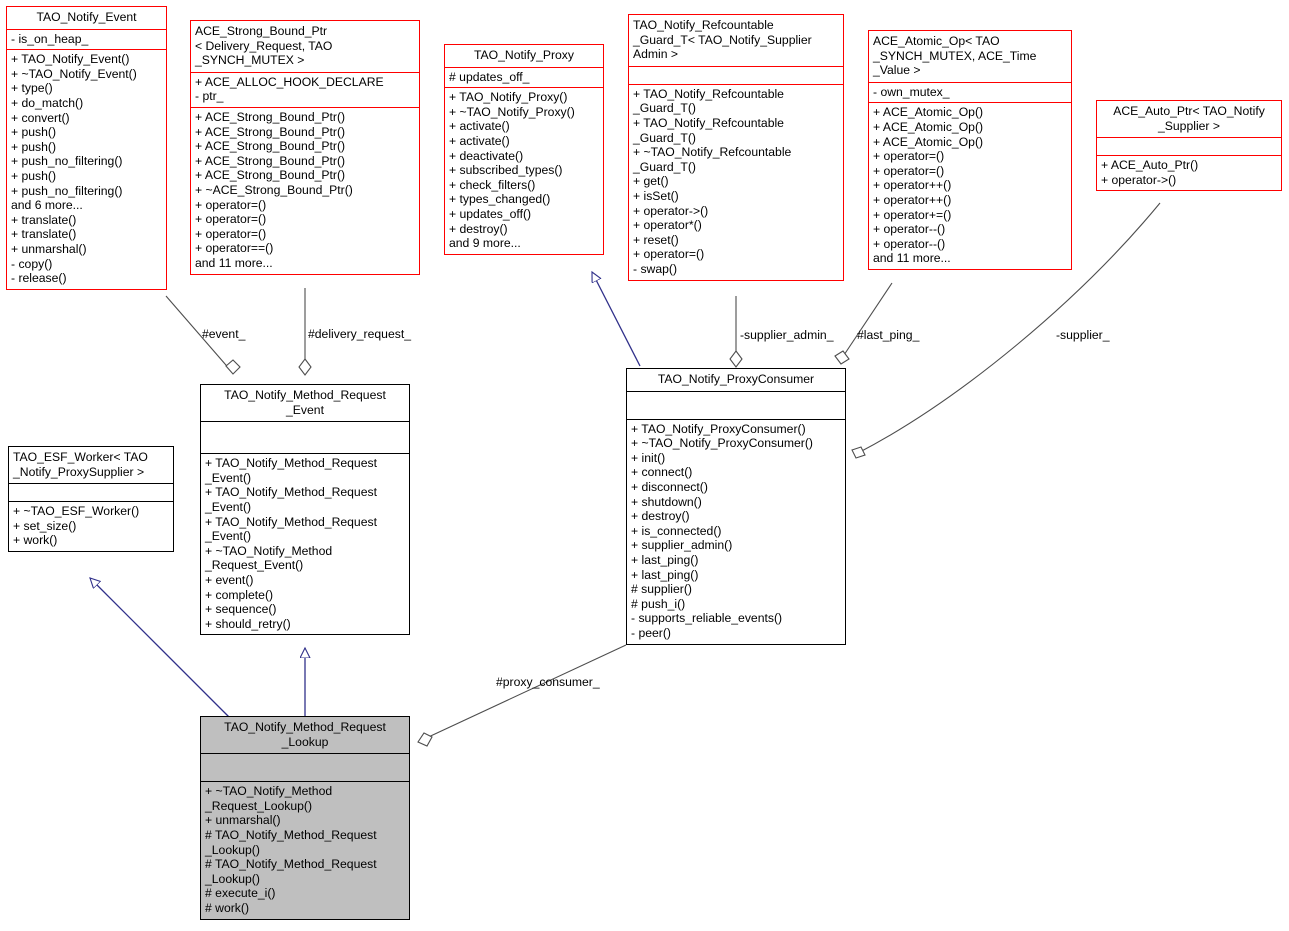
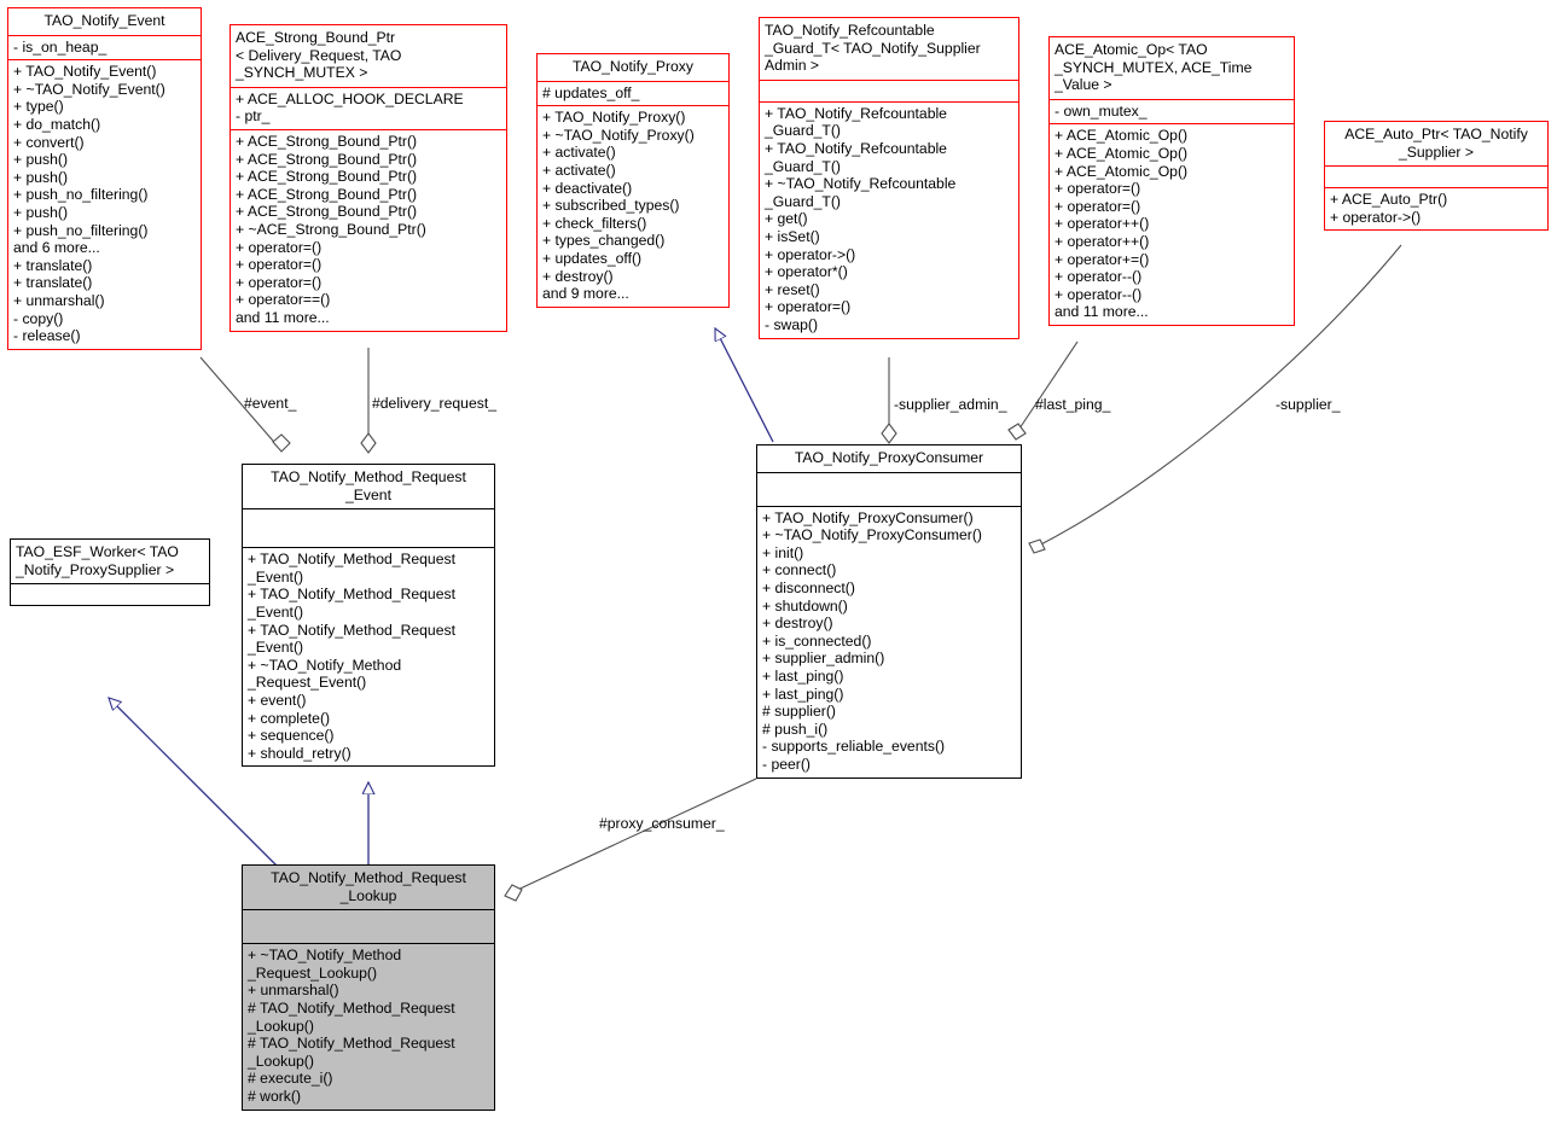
  #event_
  #delivery_request_
  -supplier_admin_
  #last_ping_
  -supplier_
  #proxy_consumer_
  TAO_Notify_Event
  - is_on_heap_
  + TAO_Notify_Event()
  + ~TAO_Notify_Event()
  + type()
  + do_match()
  + convert()
  + push()
  + push()
  + push_no_filtering()
  + push()
  + push_no_filtering()
  and 6 more...
  + translate()
  + translate()
  + unmarshal()
  - copy()
  - release()
  ACE_Strong_Bound_Ptr
  < Delivery_Request, TAO
  _SYNCH_MUTEX >
  + ACE_ALLOC_HOOK_DECLARE
  - ptr_
  + ACE_Strong_Bound_Ptr()
  + ACE_Strong_Bound_Ptr()
  + ACE_Strong_Bound_Ptr()
  + ACE_Strong_Bound_Ptr()
  + ACE_Strong_Bound_Ptr()
  + ~ACE_Strong_Bound_Ptr()
  + operator=()
  + operator=()
  + operator=()
  + operator==()
  and 11 more...
  TAO_Notify_Proxy
  # updates_off_
  + TAO_Notify_Proxy()
  + ~TAO_Notify_Proxy()
  + activate()
  + activate()
  + deactivate()
  + subscribed_types()
  + check_filters()
  + types_changed()
  + updates_off()
  + destroy()
  and 9 more...
  TAO_Notify_Refcountable
  _Guard_T< TAO_Notify_Supplier
  Admin >
  + TAO_Notify_Refcountable
  _Guard_T()
  + TAO_Notify_Refcountable
  _Guard_T()
  + ~TAO_Notify_Refcountable
  _Guard_T()
  + get()
  + isSet()
  + operator->()
  + operator*()
  + reset()
  + operator=()
  - swap()
  ACE_Atomic_Op< TAO
  _SYNCH_MUTEX, ACE_Time
  _Value >
  - own_mutex_
  + ACE_Atomic_Op()
  + ACE_Atomic_Op()
  + ACE_Atomic_Op()
  + operator=()
  + operator=()
  + operator++()
  + operator++()
  + operator+=()
  + operator--()
  + operator--()
  and 11 more...
  ACE_Auto_Ptr< TAO_Notify
  _Supplier >
  + ACE_Auto_Ptr()
  + operator->()
  TAO_Notify_Method_Request
  _Event
  + TAO_Notify_Method_Request
  _Event()
  + TAO_Notify_Method_Request
  _Event()
  + TAO_Notify_Method_Request
  _Event()
  + ~TAO_Notify_Method
  _Request_Event()
  + event()
  + complete()
  + sequence()
  + should_retry()
  TAO_ESF_Worker< TAO
  _Notify_ProxySupplier >
- + ~TAO_ESF_Worker()
- + set_size()
- + work()
  TAO_Notify_ProxyConsumer
  + TAO_Notify_ProxyConsumer()
  + ~TAO_Notify_ProxyConsumer()
  + init()
  + connect()
  + disconnect()
  + shutdown()
  + destroy()
  + is_connected()
  + supplier_admin()
  + last_ping()
  + last_ping()
  # supplier()
  # push_i()
  - supports_reliable_events()
  - peer()
  TAO_Notify_Method_Request
  _Lookup
  + ~TAO_Notify_Method
  _Request_Lookup()
  + unmarshal()
  # TAO_Notify_Method_Request
  _Lookup()
  # TAO_Notify_Method_Request
  _Lookup()
  # execute_i()
  # work()
